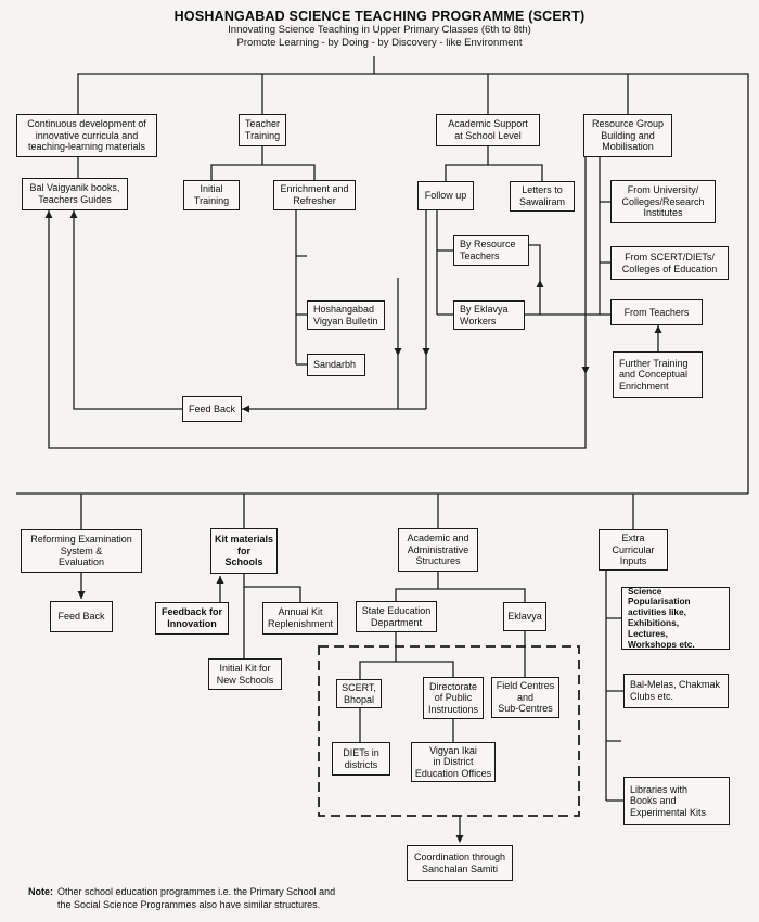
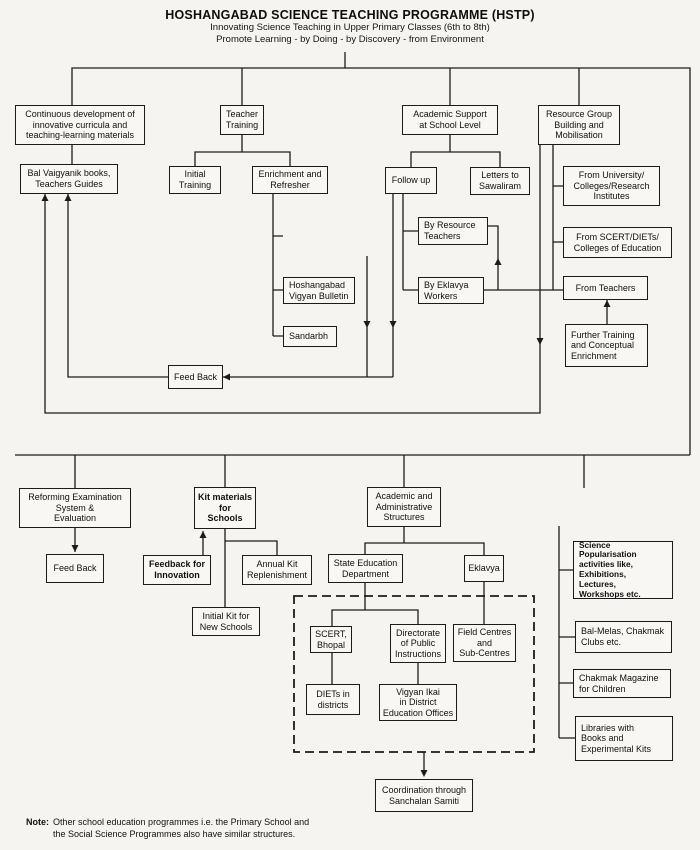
- HOSHANGABAD SCIENCE TEACHING PROGRAMME (SCERT)
+ HOSHANGABAD SCIENCE TEACHING PROGRAMME (HSTP)
  Innovating Science Teaching in Upper Primary Classes (6th to 8th)
- Promote Learning - by Doing - by Discovery - like Environment
+ Promote Learning - by Doing - by Discovery - from Environment
  Continuous development of
  innovative curricula and
  teaching-learning materials
  Teacher
  Training
  Academic Support
  at School Level
  Resource Group
  Building and
  Mobilisation
  Bal Vaigyanik books,
  Teachers Guides
  Initial
  Training
  Enrichment and
  Refresher
  Follow up
  Letters to
  Sawaliram
  Hoshangabad
  Vigyan Bulletin
  Sandarbh
  By Resource
  Teachers
  By Eklavya
  Workers
  From University/
  Colleges/Research
  Institutes
  From SCERT/DIETs/
  Colleges of Education
  From Teachers
  Further Training
  and Conceptual
  Enrichment
  Feed Back
  Reforming Examination
  System &
  Evaluation
  Feed Back
  Kit materials
  for
  Schools
  Feedback for
  Innovation
  Annual Kit
  Replenishment
  Initial Kit for
  New Schools
  Academic and
  Administrative
  Structures
  State Education
  Department
  Eklavya
  SCERT,
  Bhopal
  DIETs in
  districts
  Directorate
  of Public
  Instructions
  Field Centres
  and
  Sub-Centres
  Vigyan Ikai
  in District
  Education Offices
  Coordination through
  Sanchalan Samiti
- Extra
- Curricular
- Inputs
  Science Popularisation
  activities like,
  Exhibitions,
  Lectures,
  Workshops etc.
  Bal-Melas, Chakmak
  Clubs etc.
+ Chakmak Magazine
+ for Children
  Libraries with
  Books and
  Experimental Kits
  Note:
  Other school education programmes i.e. the Primary School and
  the Social Science Programmes also have similar structures.
